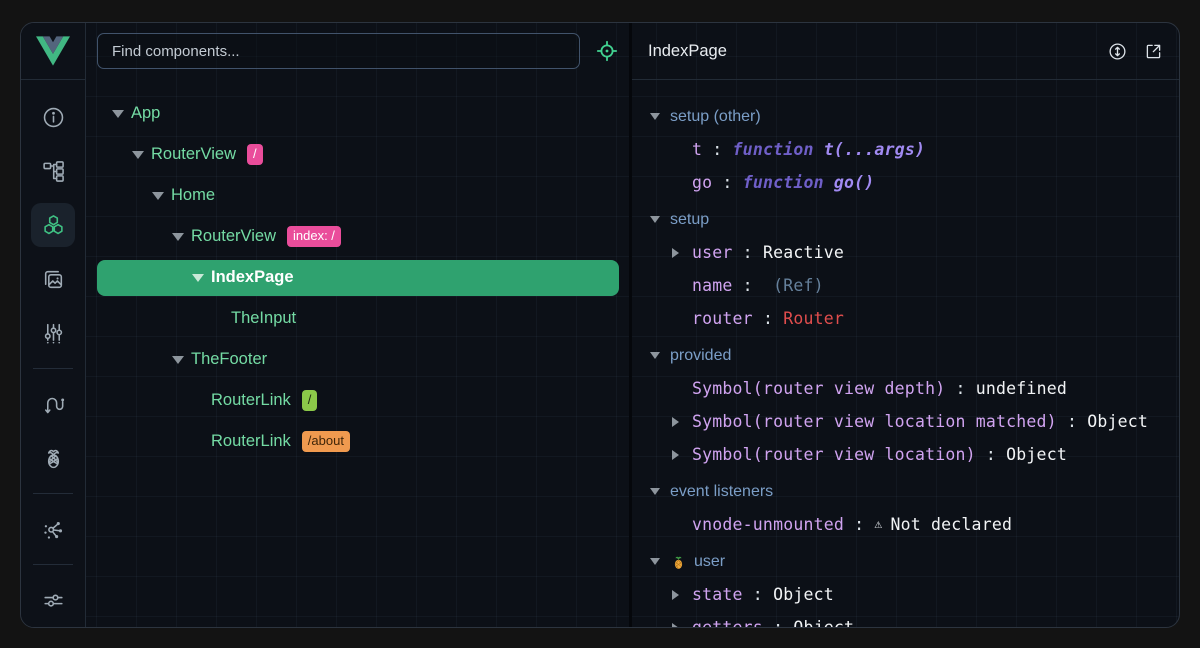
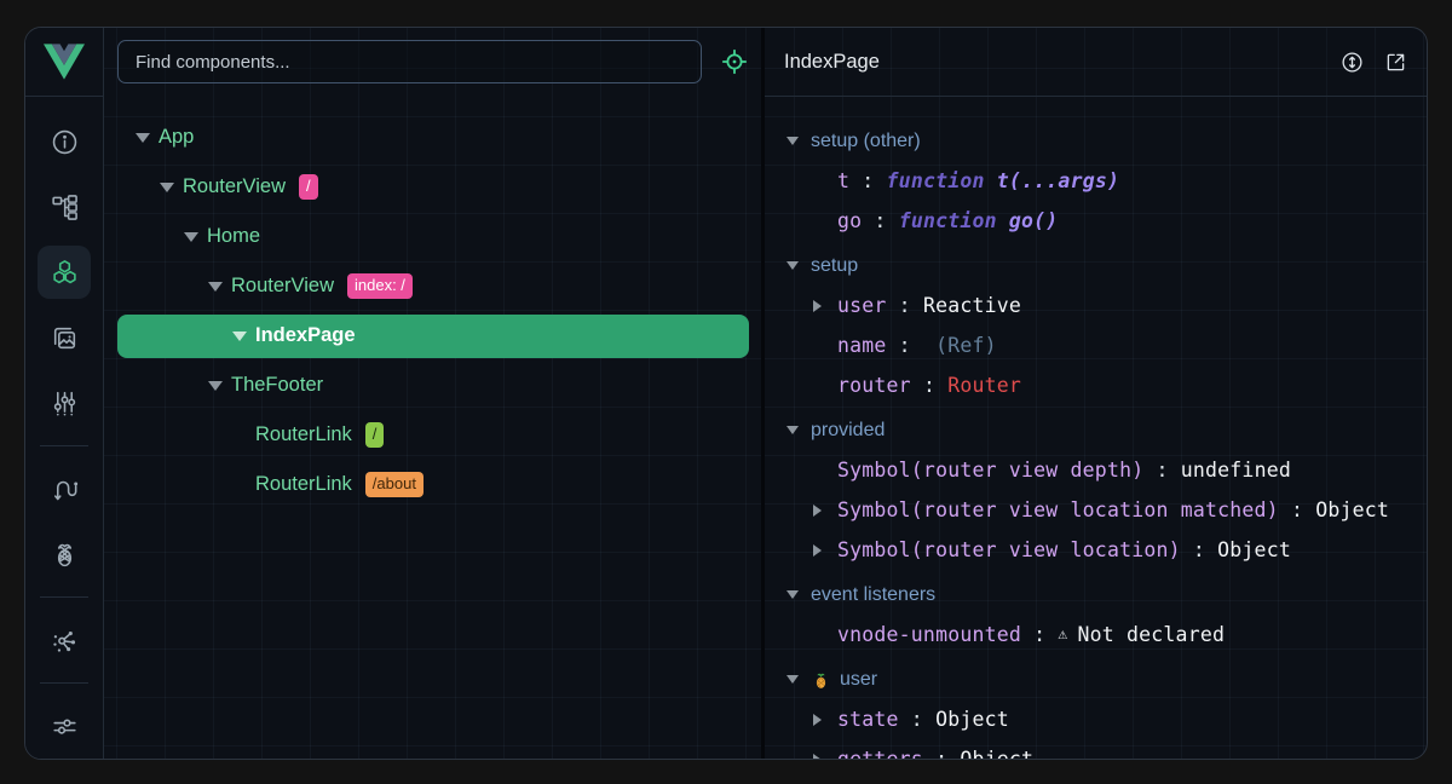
  Find components...
  App
  RouterView
  /
  Home
  RouterView
  index: /
  IndexPage
- TheInput
  TheFooter
  RouterLink
  /
  RouterLink
  /about
  IndexPage
  setup (other)
  t
  :
  function
  t(...args)
  go
  :
  function
  go()
  setup
  user
  :
  Reactive
  name
  :
  (Ref)
  router
  :
  Router
  provided
  Symbol(router view depth)
  :
  undefined
  Symbol(router view location matched)
  :
  Object
  Symbol(router view location)
  :
  Object
  event listeners
  vnode-unmounted
  :
  ⚠
  Not declared
  user
  state
  :
  Object
